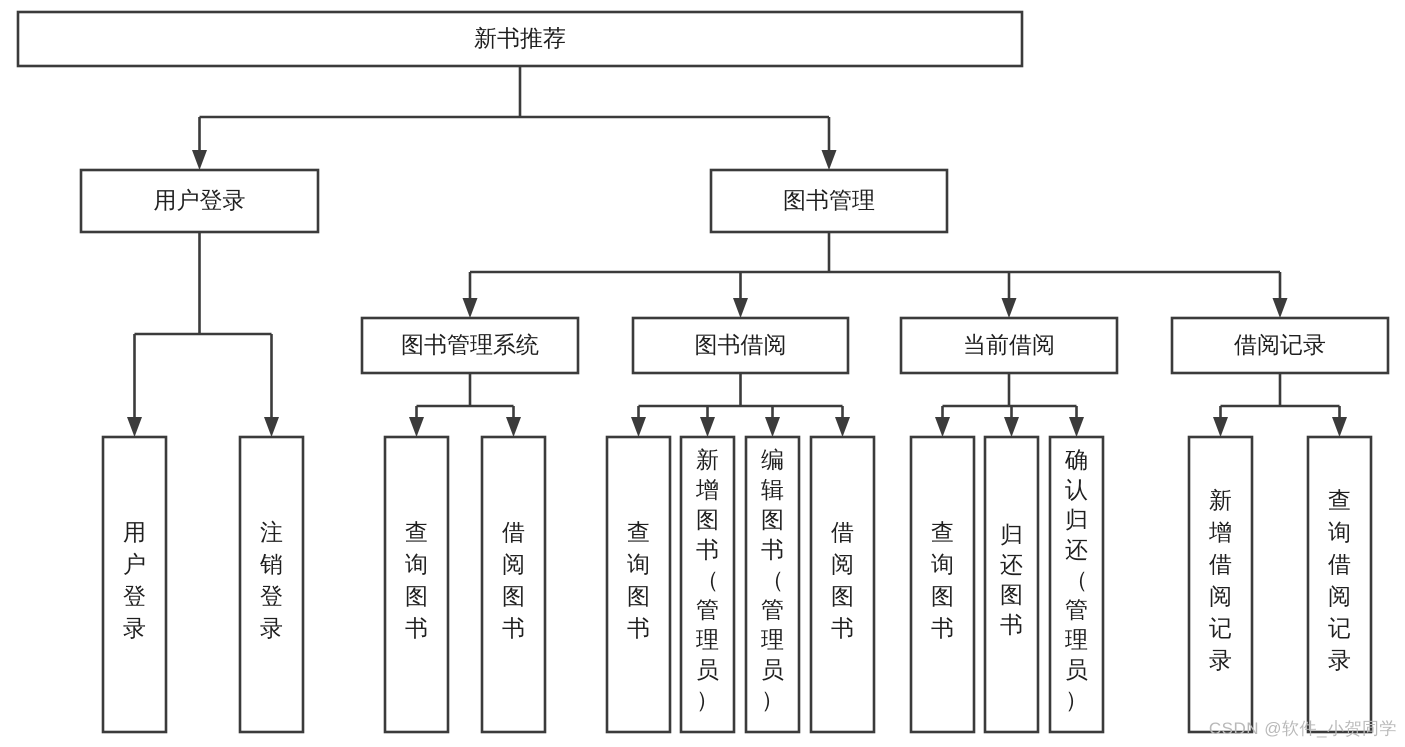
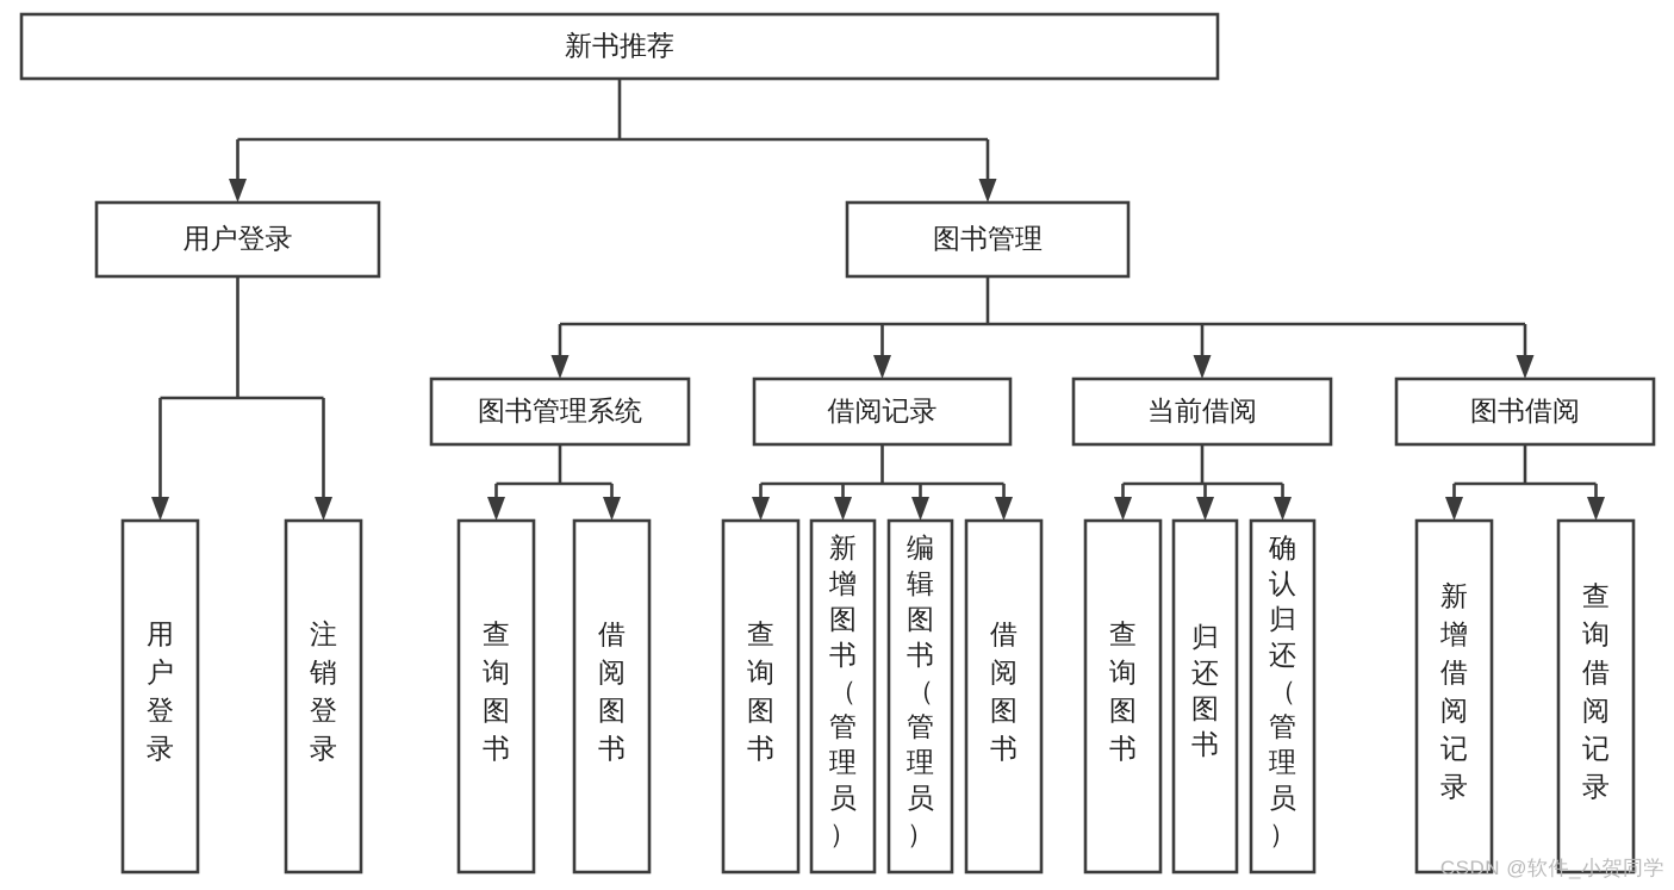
  新书推荐
  用户登录
  图书管理
  图书管理系统
- 图书借阅
+ 借阅记录
  当前借阅
- 借阅记录
+ 图书借阅
  用户登录
  注销登录
  查询图书
  借阅图书
  查询图书
  新增图书（管理员）
  编辑图书（管理员）
  借阅图书
  查询图书
  归还图书
  确认归还（管理员）
  新增借阅记录
  查询借阅记录
  CSDN @软件_小贺同学
